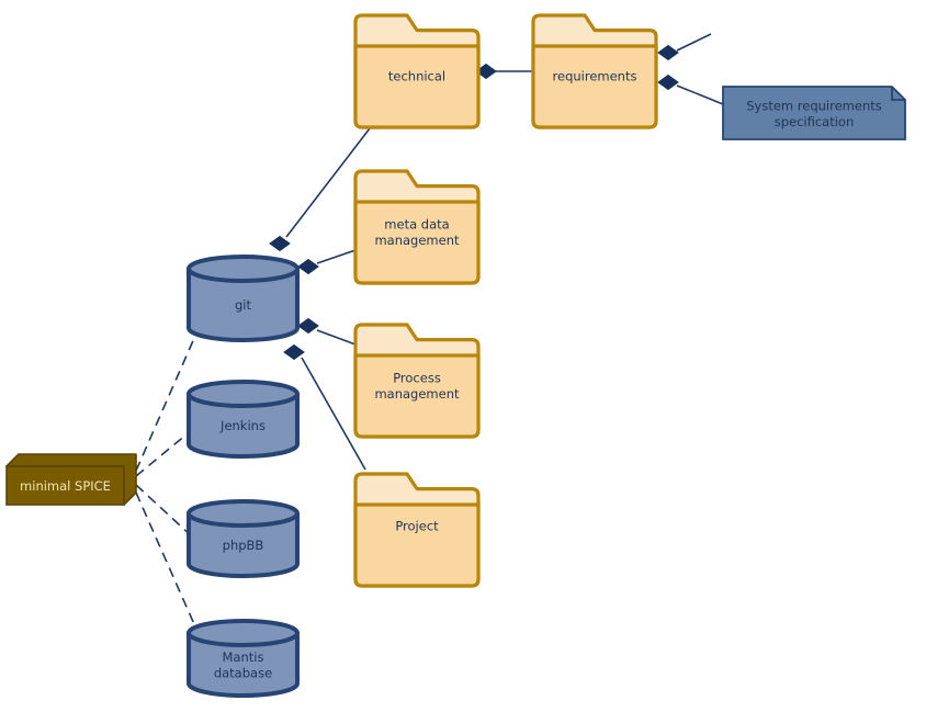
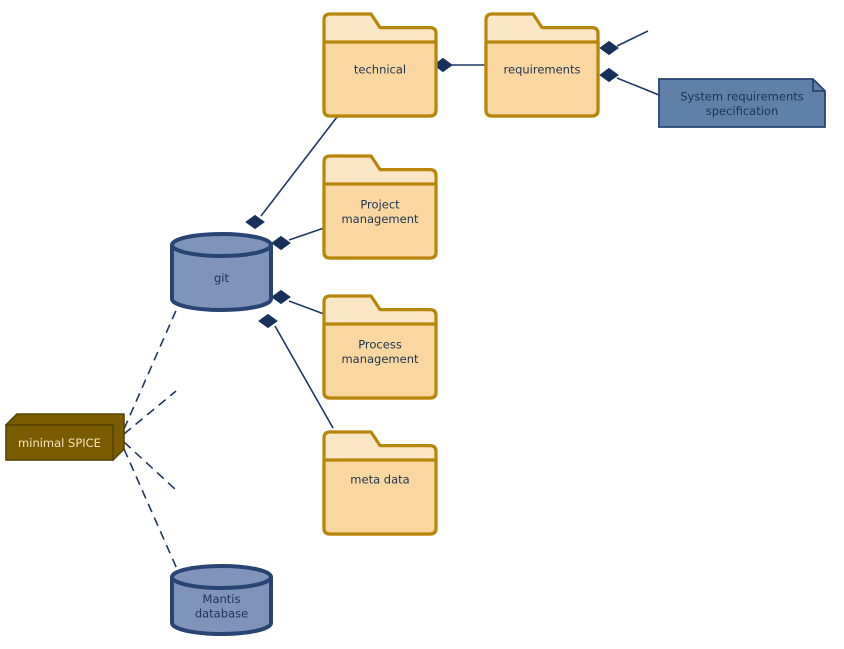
  technical
  requirements
- meta data
+ Project
  management
  Process
  management
- Project
+ meta data
  git
- Jenkins
- phpBB
  Mantis
  database
  System requirements
  specification
  minimal SPICE
